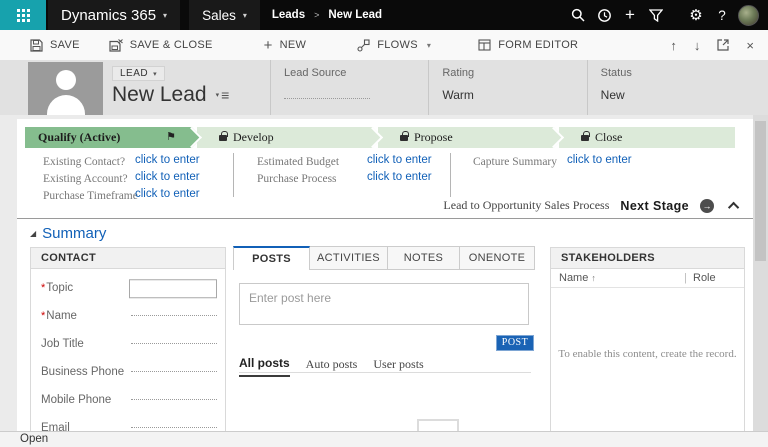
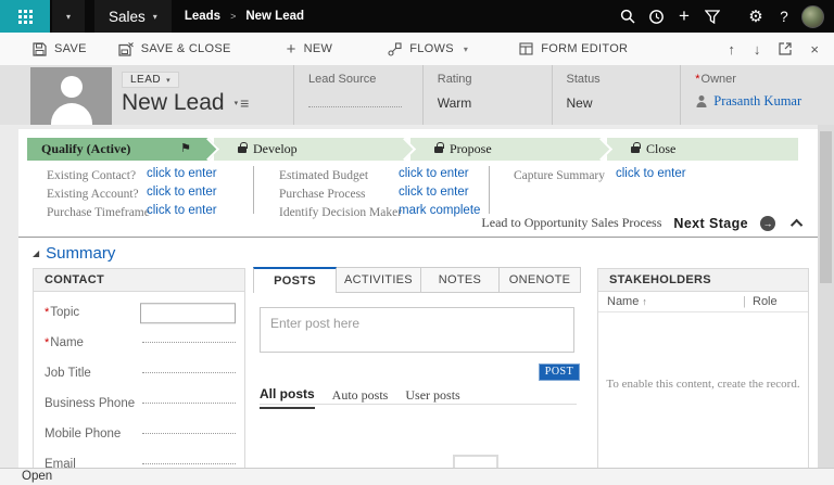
- Dynamics 365
  ▾
  Sales
  ▾
  Leads
  >
  New Lead
  +
  ⚙
  ?
  SAVE
  SAVE & CLOSE
  +
  NEW
  FLOWS
  ▾
  FORM EDITOR
  ↑
  ↓
  ×
  LEAD
  New Lead
  ≡
  Lead Source
  Rating
  Warm
  Status
  New
+ *Owner
+ Prasanth Kumar
  Qualify (Active)
  ⚑
  Develop
  Propose
  Close
  Existing Contact?
  click to enter
  Existing Account?
  click to enter
  Purchase Timeframe
  click to enter
  Estimated Budget
  click to enter
  Purchase Process
  click to enter
+ Identify Decision Maker
+ mark complete
  Capture Summary
  click to enter
  Lead to Opportunity Sales Process
  Next Stage
  →
  ◢
  Summary
  CONTACT
  *Topic
  *Name
  Job Title
  Business Phone
  Mobile Phone
  Email
  POSTS
  ACTIVITIES
  NOTES
  ONENOTE
  Enter post here
  POST
  All posts
  Auto posts
  User posts
  STAKEHOLDERS
  Name ↑
  |
  Role
  To enable this content, create the record.
  Open
